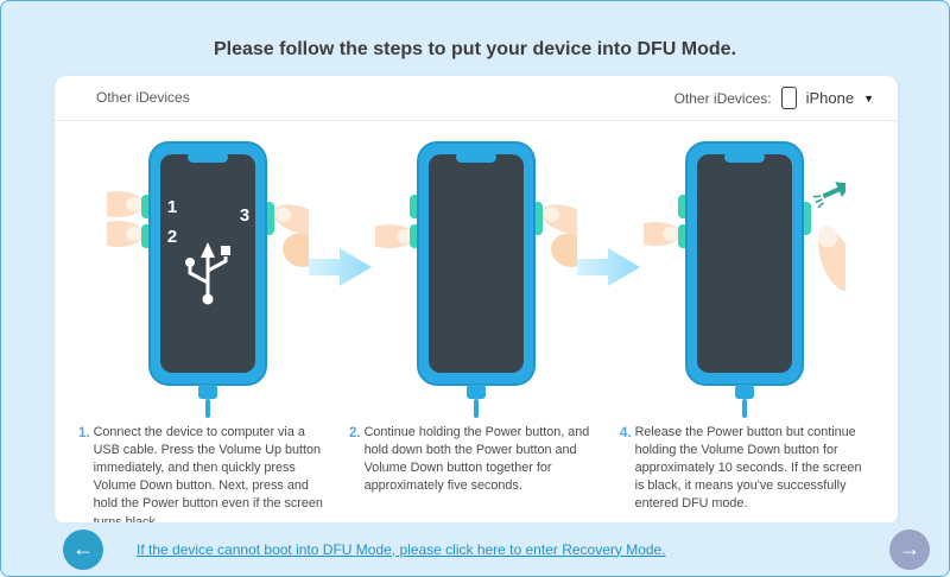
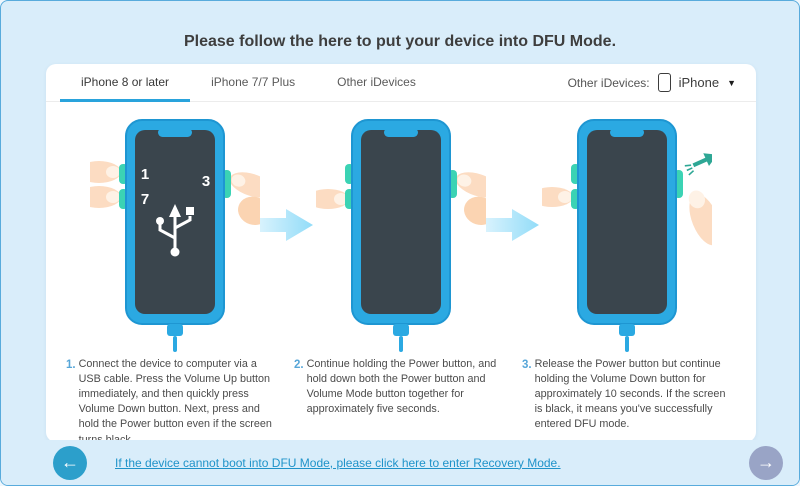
- Please follow the steps to put your device into DFU Mode.
+ Please follow the here to put your device into DFU Mode.
+ iPhone 8 or later
+ iPhone 7/7 Plus
  Other iDevices
  Other iDevices:
  iPhone
  ▼
  1
- 2
+ 7
  3
  1.
  Connect the device to computer via a USB cable. Press the Volume Up button immediately, and then quickly press Volume Down button. Next, press and hold the Power button even if the screen
  2.
- Continue holding the Power button, and hold down both the Power button and Volume Down button together for approximately five seconds.
+ Continue holding the Power button, and hold down both the Power button and Volume Mode button together for approximately five seconds.
- 4.
+ 3.
  Release the Power button but continue holding the Volume Down button for approximately 10 seconds. If the screen is black, it means you've successfully entered DFU mode.
  ←
  If the device cannot boot into DFU Mode, please click here to enter Recovery Mode.
  →
